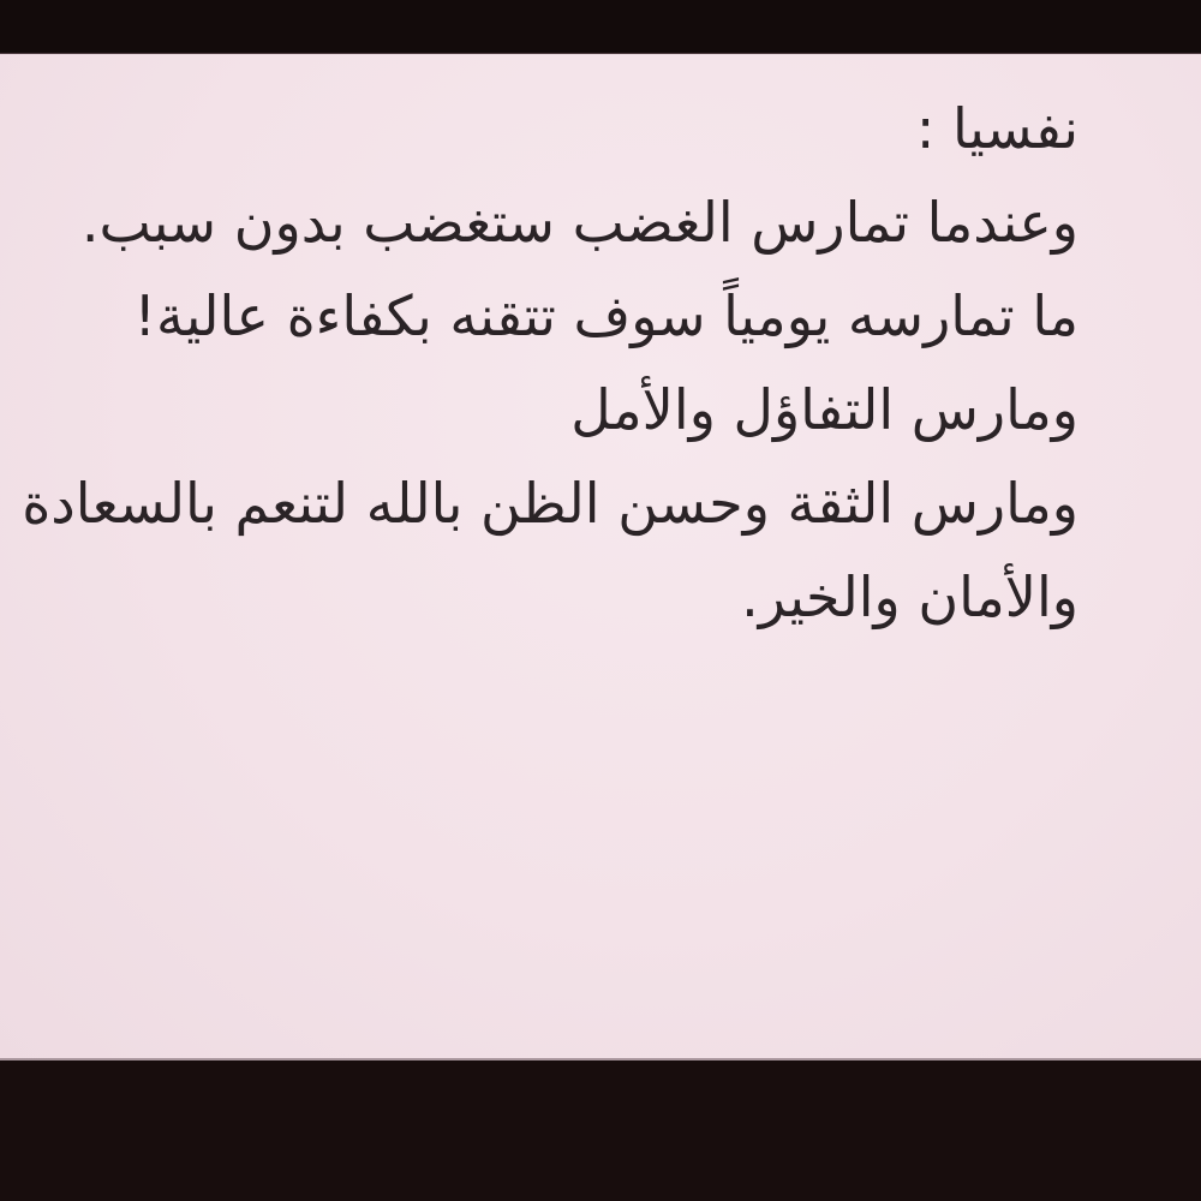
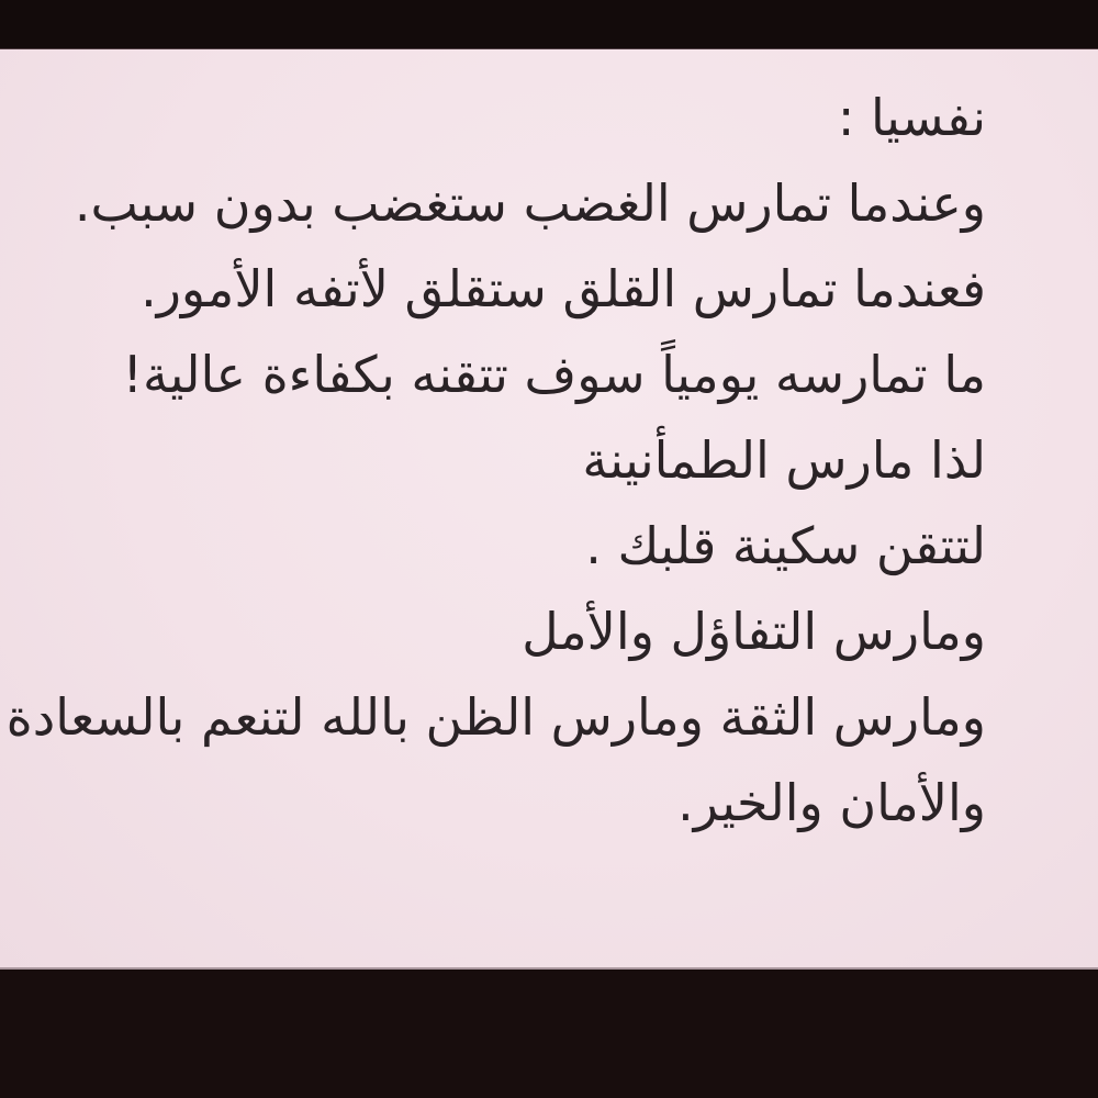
  نفسيا :
  وعندما تمارس الغضب ستغضب بدون سبب.
+ فعندما تمارس القلق ستقلق لأتفه الأمور.
  ما تمارسه يومياً سوف تتقنه بكفاءة عالية!
+ لذا مارس الطمأنينة
+ لتتقن سكينة قلبك .
  ومارس التفاؤل والأمل
- ومارس الثقة وحسن الظن بالله لتنعم بالسعادة
+ ومارس الثقة ومارس الظن بالله لتنعم بالسعادة
  والأمان والخير.
